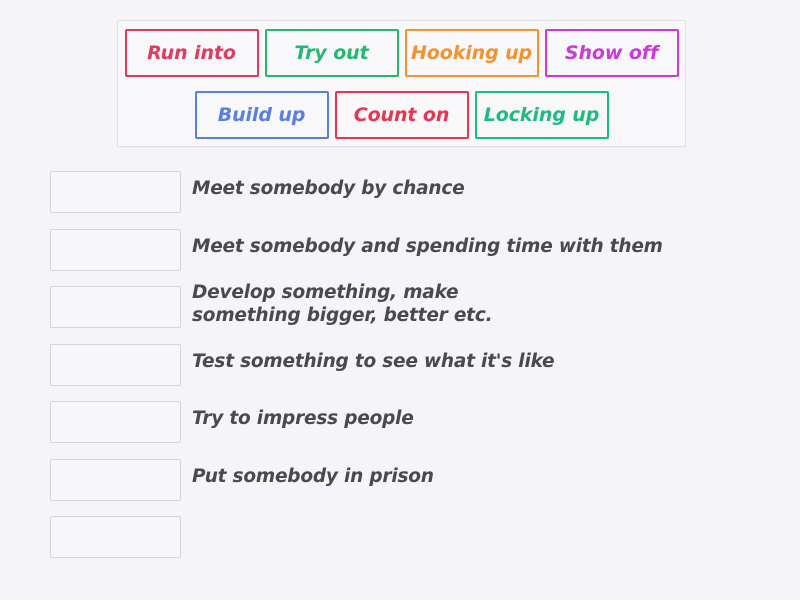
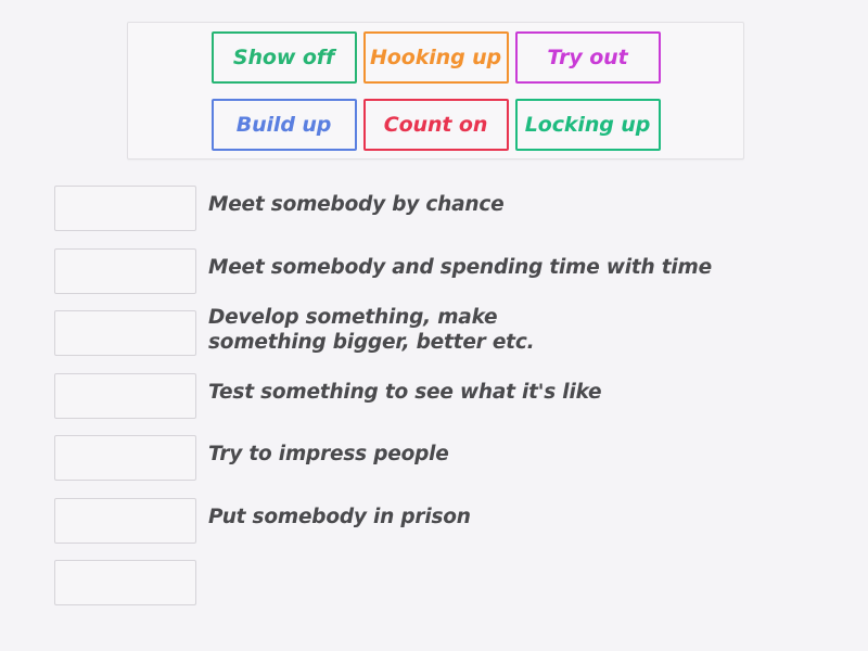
- Run into
- Try out
+ Show off
  Hooking up
- Show off
+ Try out
  Build up
  Count on
  Locking up
  Meet somebody by chance
- Meet somebody and spending time with them
+ Meet somebody and spending time with time
  Develop something, make
  something bigger, better etc.
  Test something to see what it's like
  Try to impress people
  Put somebody in prison
